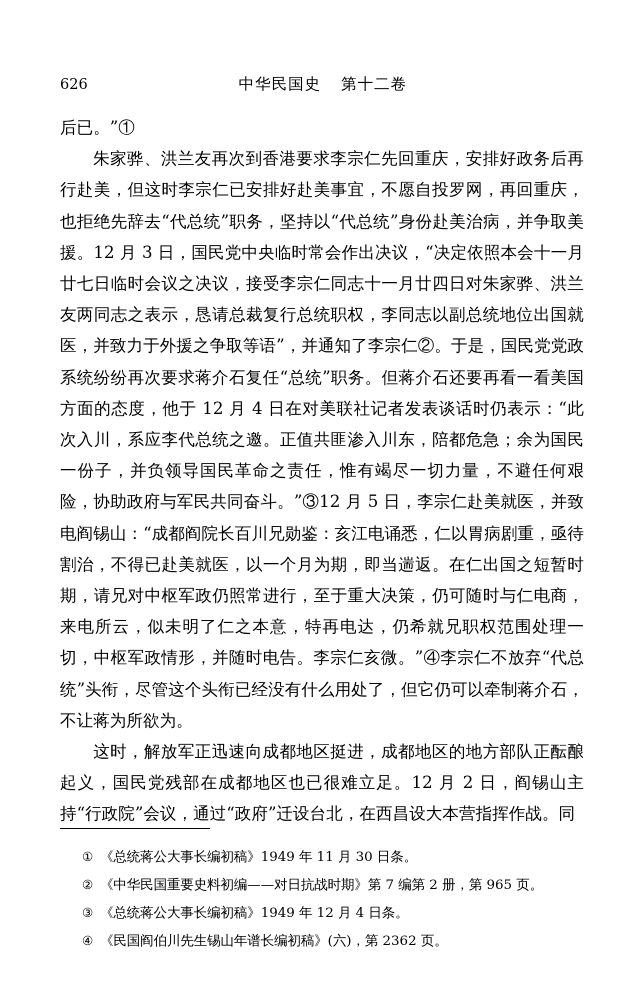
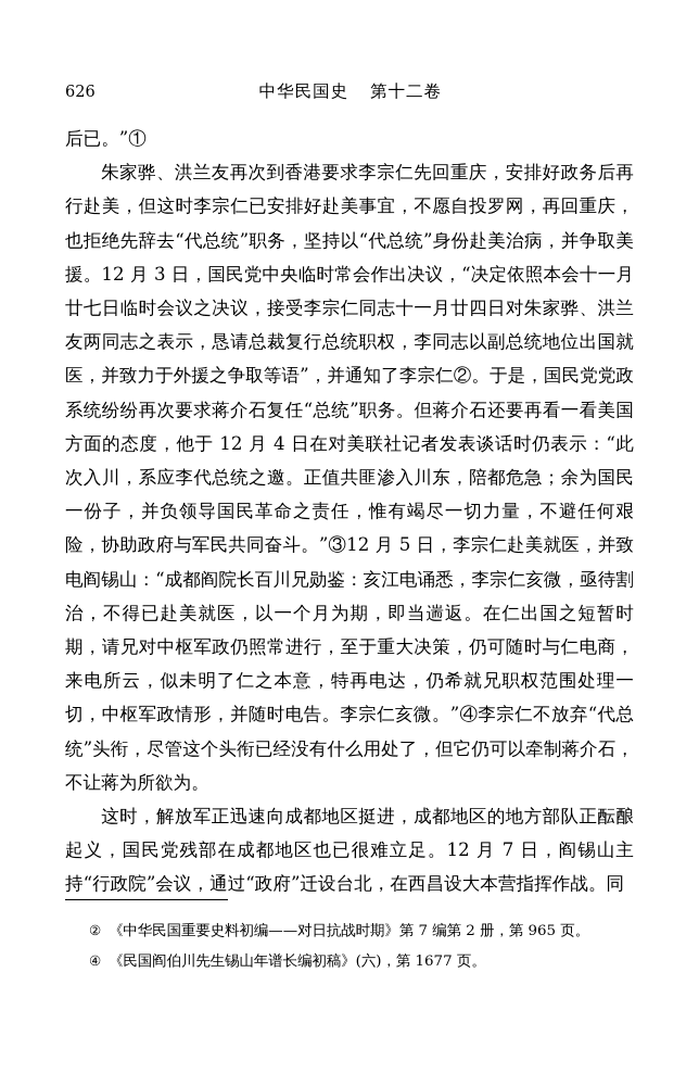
  626
  中华民国史 第十二卷
  后已。”①
- 朱家骅、洪兰友再次到香港要求李宗仁先回重庆，安排好政务后再行赴美，但这时李宗仁已安排好赴美事宜，不愿自投罗网，再回重庆，也拒绝先辞去“代总统”职务，坚持以“代总统”身份赴美治病，并争取美援。12 月 3 日，国民党中央临时常会作出决议，“决定依照本会十一月廿七日临时会议之决议，接受李宗仁同志十一月廿四日对朱家骅、洪兰友两同志之表示，恳请总裁复行总统职权，李同志以副总统地位出国就医，并致力于外援之争取等语”，并通知了李宗仁②。于是，国民党党政系统纷纷再次要求蒋介石复任“总统”职务。但蒋介石还要再看一看美国方面的态度，他于 12 月 4 日在对美联社记者发表谈话时仍表示：“此次入川，系应李代总统之邀。正值共匪渗入川东，陪都危急；余为国民一份子，并负领导国民革命之责任，惟有竭尽一切力量，不避任何艰险，协助政府与军民共同奋斗。”③12 月 5 日，李宗仁赴美就医，并致电阎锡山：“成都阎院长百川兄勋鉴：亥江电诵悉，仁以胃病剧重，亟待割治，不得已赴美就医，以一个月为期，即当遄返。在仁出国之短暂时期，请兄对中枢军政仍照常进行，至于重大决策，仍可随时与仁电商，来电所云，似未明了仁之本意，特再电达，仍希就兄职权范围处理一切，中枢军政情形，并随时电告。李宗仁亥微。”④李宗仁不放弃“代总统”头衔，尽管这个头衔已经没有什么用处了，但它仍可以牵制蒋介石，不让蒋为所欲为。
+ 朱家骅、洪兰友再次到香港要求李宗仁先回重庆，安排好政务后再行赴美，但这时李宗仁已安排好赴美事宜，不愿自投罗网，再回重庆，也拒绝先辞去“代总统”职务，坚持以“代总统”身份赴美治病，并争取美援。12 月 3 日，国民党中央临时常会作出决议，“决定依照本会十一月廿七日临时会议之决议，接受李宗仁同志十一月廿四日对朱家骅、洪兰友两同志之表示，恳请总裁复行总统职权，李同志以副总统地位出国就医，并致力于外援之争取等语”，并通知了李宗仁②。于是，国民党党政系统纷纷再次要求蒋介石复任“总统”职务。但蒋介石还要再看一看美国方面的态度，他于 12 月 4 日在对美联社记者发表谈话时仍表示：“此次入川，系应李代总统之邀。正值共匪渗入川东，陪都危急；余为国民一份子，并负领导国民革命之责任，惟有竭尽一切力量，不避任何艰险，协助政府与军民共同奋斗。”③12 月 5 日，李宗仁赴美就医，并致电阎锡山：“成都阎院长百川兄勋鉴：亥江电诵悉，李宗仁亥微，亟待割治，不得已赴美就医，以一个月为期，即当遄返。在仁出国之短暂时期，请兄对中枢军政仍照常进行，至于重大决策，仍可随时与仁电商，来电所云，似未明了仁之本意，特再电达，仍希就兄职权范围处理一切，中枢军政情形，并随时电告。李宗仁亥微。”④李宗仁不放弃“代总统”头衔，尽管这个头衔已经没有什么用处了，但它仍可以牵制蒋介石，不让蒋为所欲为。
- 这时，解放军正迅速向成都地区挺进，成都地区的地方部队正酝酿起义，国民党残部在成都地区也已很难立足。12 月 2 日，阎锡山主持“行政院”会议，通过“政府”迁设台北，在西昌设大本营指挥作战。同
+ 这时，解放军正迅速向成都地区挺进，成都地区的地方部队正酝酿起义，国民党残部在成都地区也已很难立足。12 月 7 日，阎锡山主持“行政院”会议，通过“政府”迁设台北，在西昌设大本营指挥作战。同
- ①
- 《总统蒋公大事长编初稿》1949 年 11 月 30 日条。
  ②
  《中华民国重要史料初编——对日抗战时期》第 7 编第 2 册，第 965 页。
- ③
- 《总统蒋公大事长编初稿》1949 年 12 月 4 日条。
  ④
- 《民国阎伯川先生锡山年谱长编初稿》(六)，第 2362 页。
+ 《民国阎伯川先生锡山年谱长编初稿》(六)，第 1677 页。
